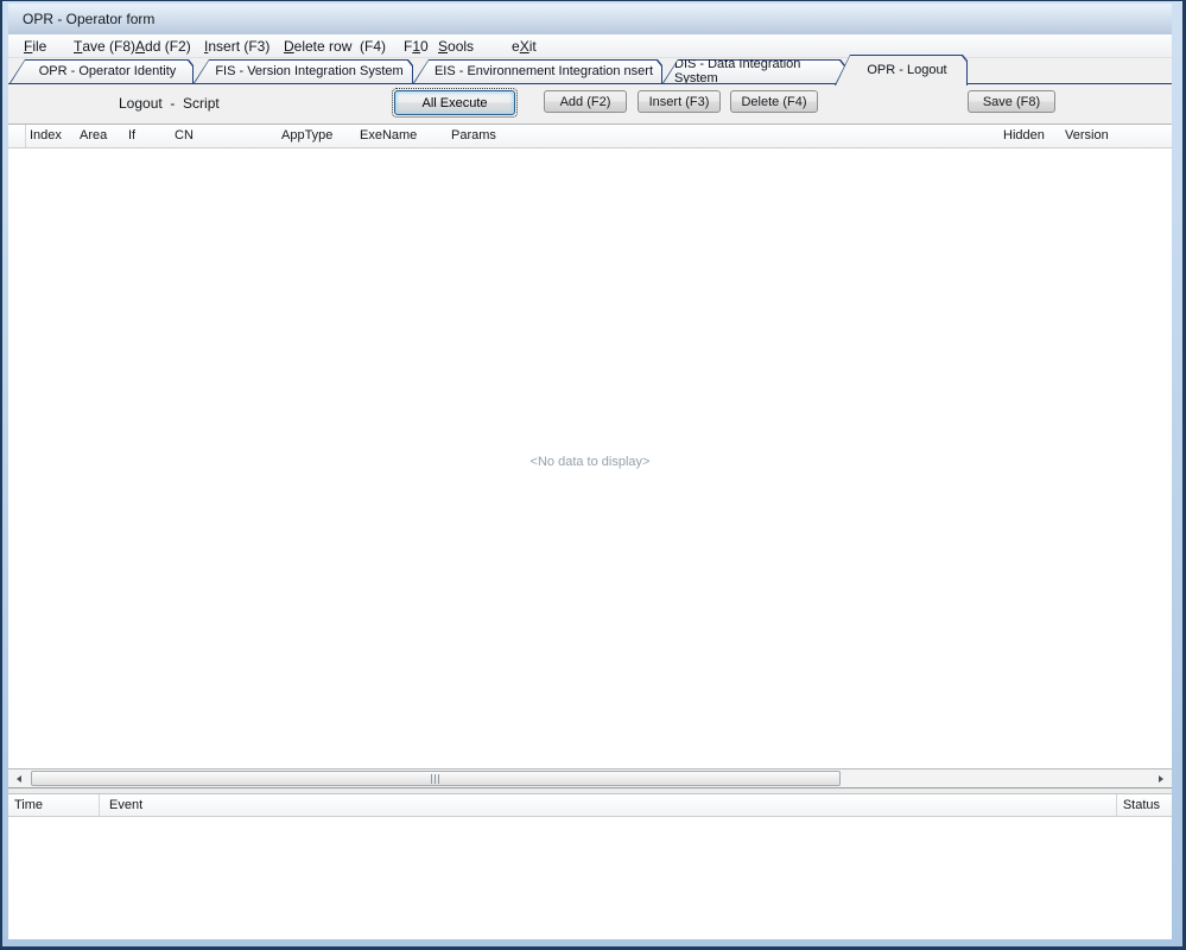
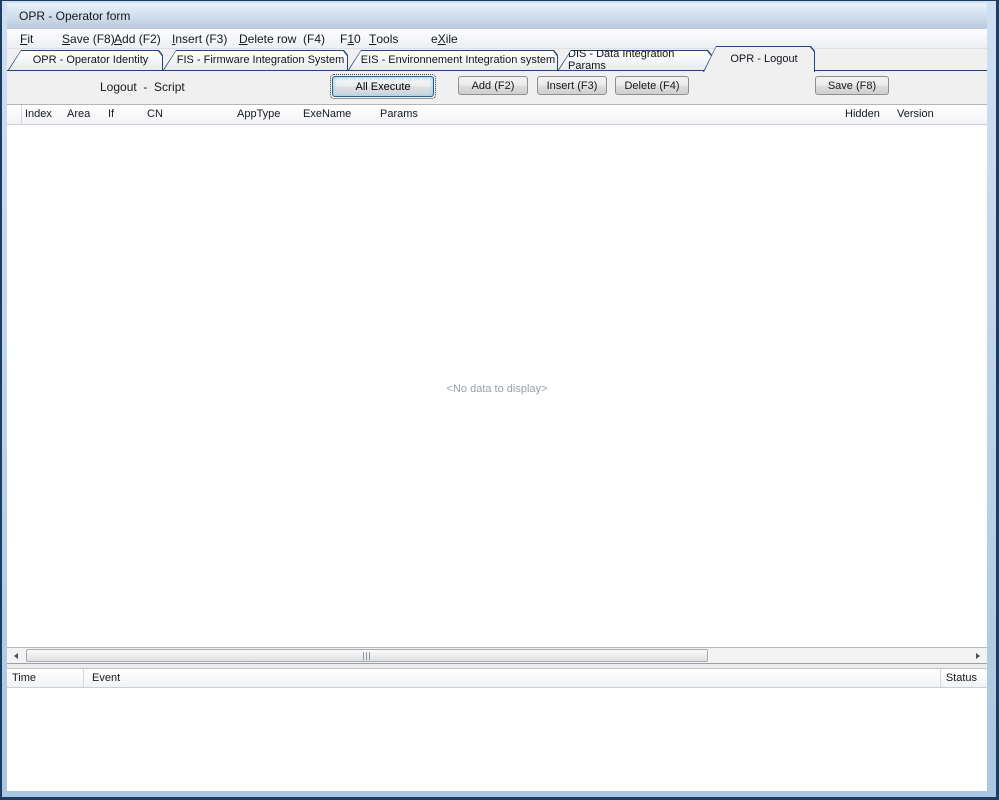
  OPR - Operator form
  F
- ile
+ it
- T
+ S
  ave (F8)
  A
  dd (F2)
  I
  nsert (F3)
  D
  elete row (F4)
  F
  1
  0
- S
+ T
  ools
  e
  X
- it
+ ile
  OPR - Operator Identity
- FIS - Version Integration System
+ FIS - Firmware Integration System
- EIS - Environnement Integration nsert
+ EIS - Environnement Integration system
- DIS - Data Integration System
+ DIS - Data Integration Params
  OPR - Logout
  Logout - Script
  All Execute
  Add (F2)
  Insert (F3)
  Delete (F4)
  Save (F8)
  Index
  Area
  If
  CN
  AppType
  ExeName
  Params
  Hidden
  Version
  <No data to display>
  Time
  Event
  Status
